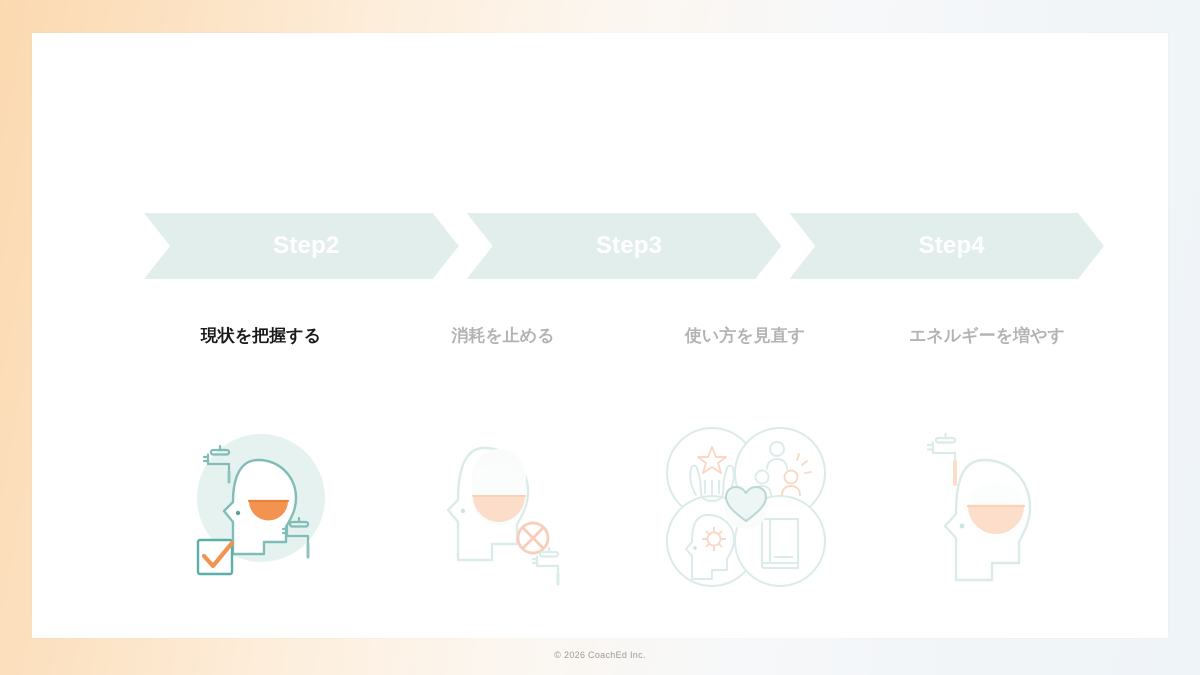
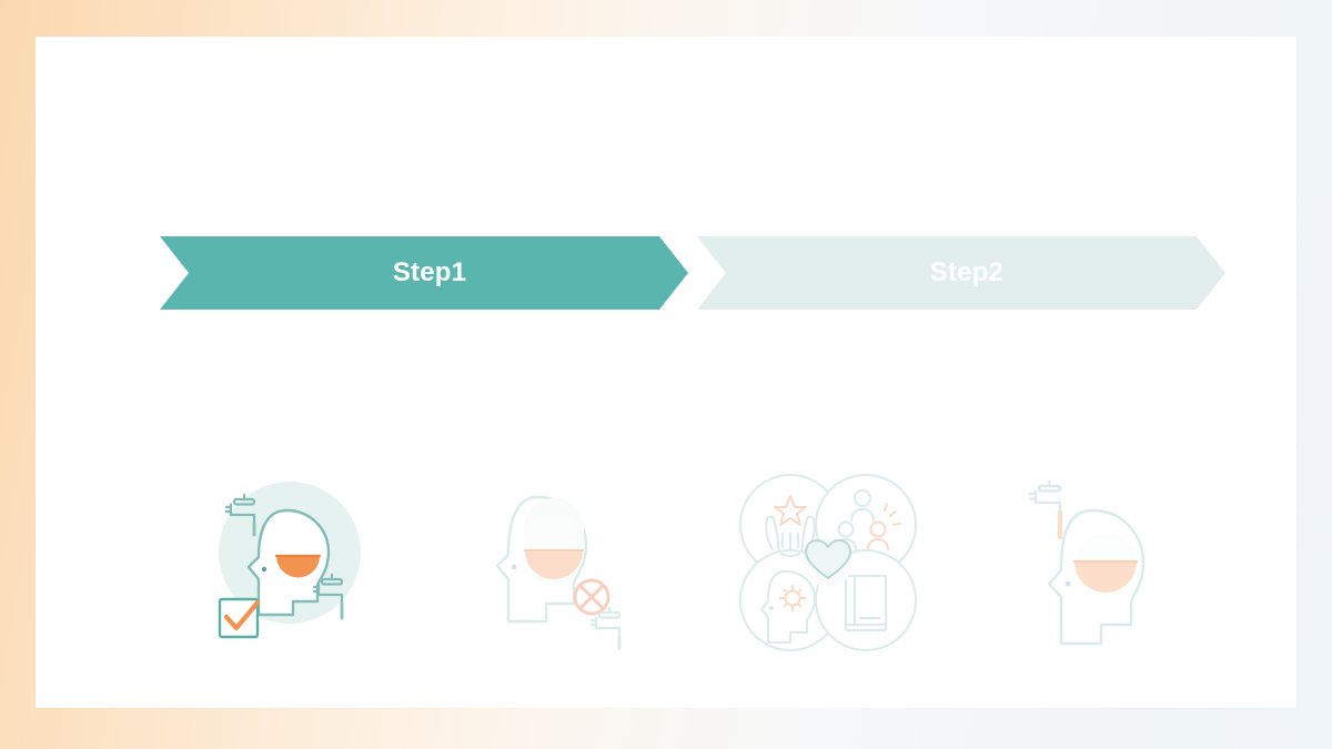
+ Step1
  Step2
- Step3
- Step4
- 現状を把握する
- 消耗を止める
- 使い方を見直す
- エネルギーを増やす
- © 2026 CoachEd Inc.
